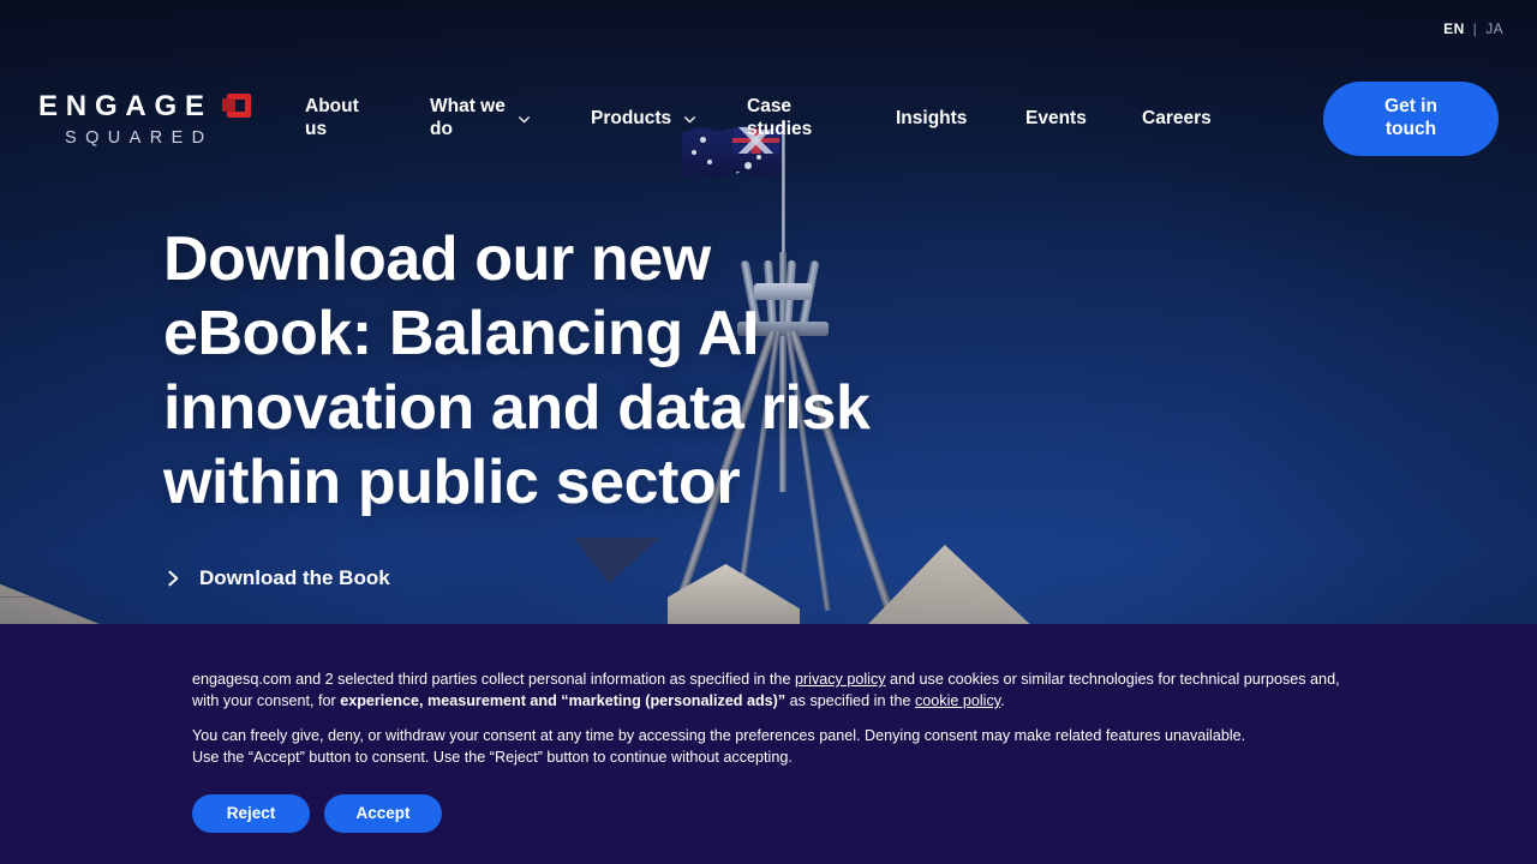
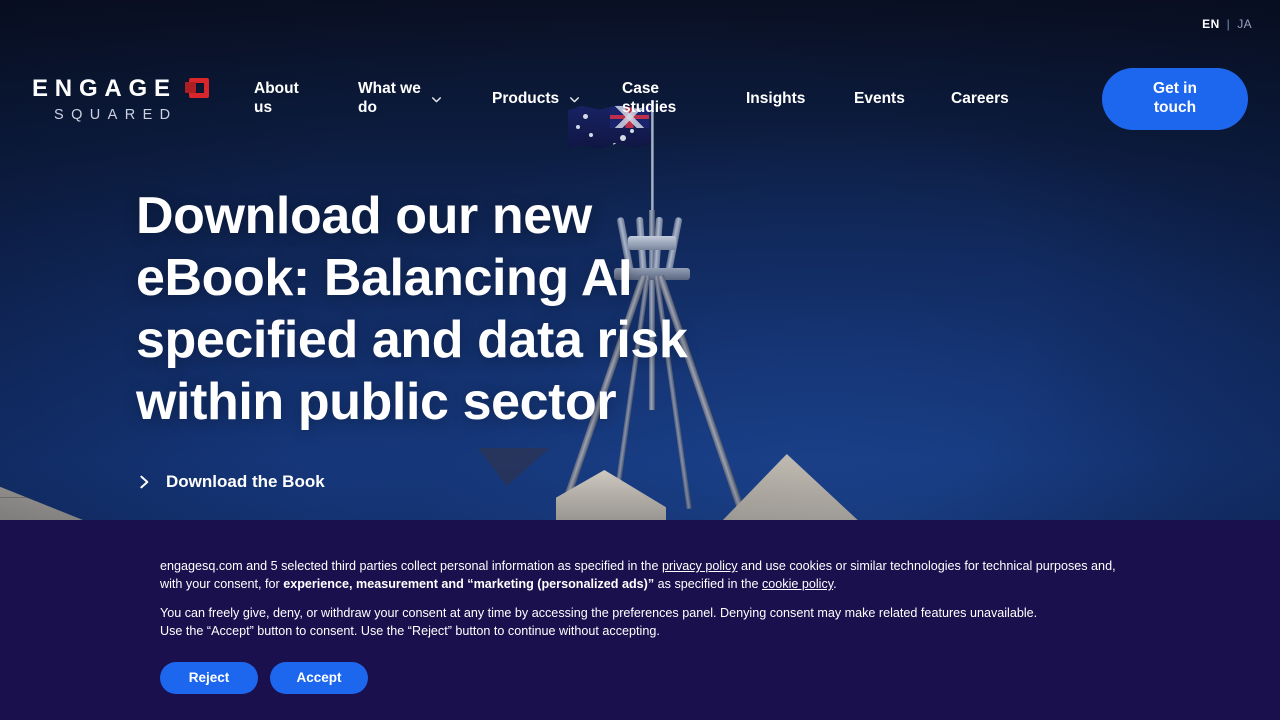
  EN
  |
  JA
  ENGAGE
  SQUARED
  About
  us
  What we
  do
  Products
  Case
  studies
  Insights
  Events
  Careers
  Get in
  touch
- Download our new eBook: Balancing AI innovation and data risk within public sector
+ Download our new eBook: Balancing AI specified and data risk within public sector
  Download the Book
- engagesq.com and 2 selected third parties collect personal information as specified in the privacy policy and use cookies or similar technologies for technical purposes and, with your consent, for experience, measurement and “marketing (personalized ads)” as specified in the cookie policy.
+ engagesq.com and 5 selected third parties collect personal information as specified in the privacy policy and use cookies or similar technologies for technical purposes and, with your consent, for experience, measurement and “marketing (personalized ads)” as specified in the cookie policy.
  You can freely give, deny, or withdraw your consent at any time by accessing the preferences panel. Denying consent may make related features unavailable.
  Use the “Accept” button to consent. Use the “Reject” button to continue without accepting.
  Reject
  Accept
